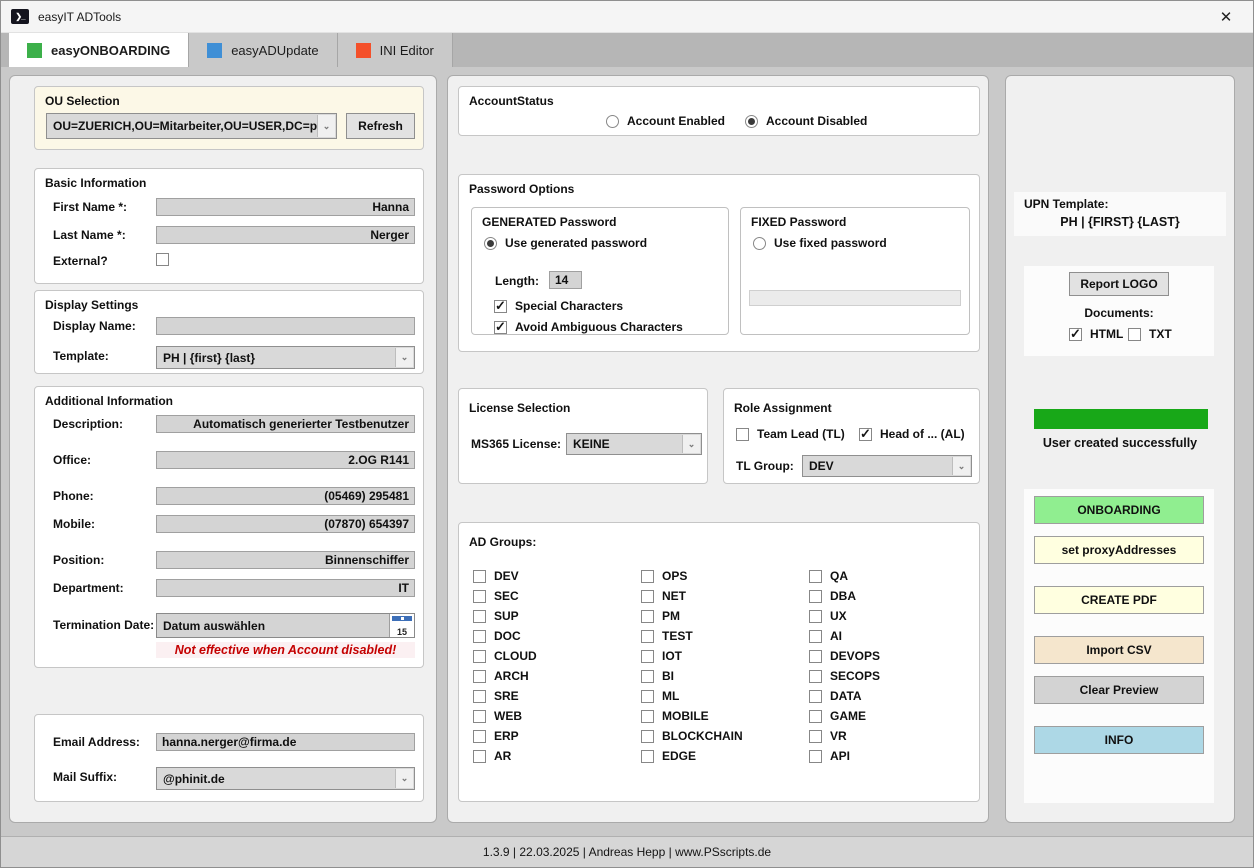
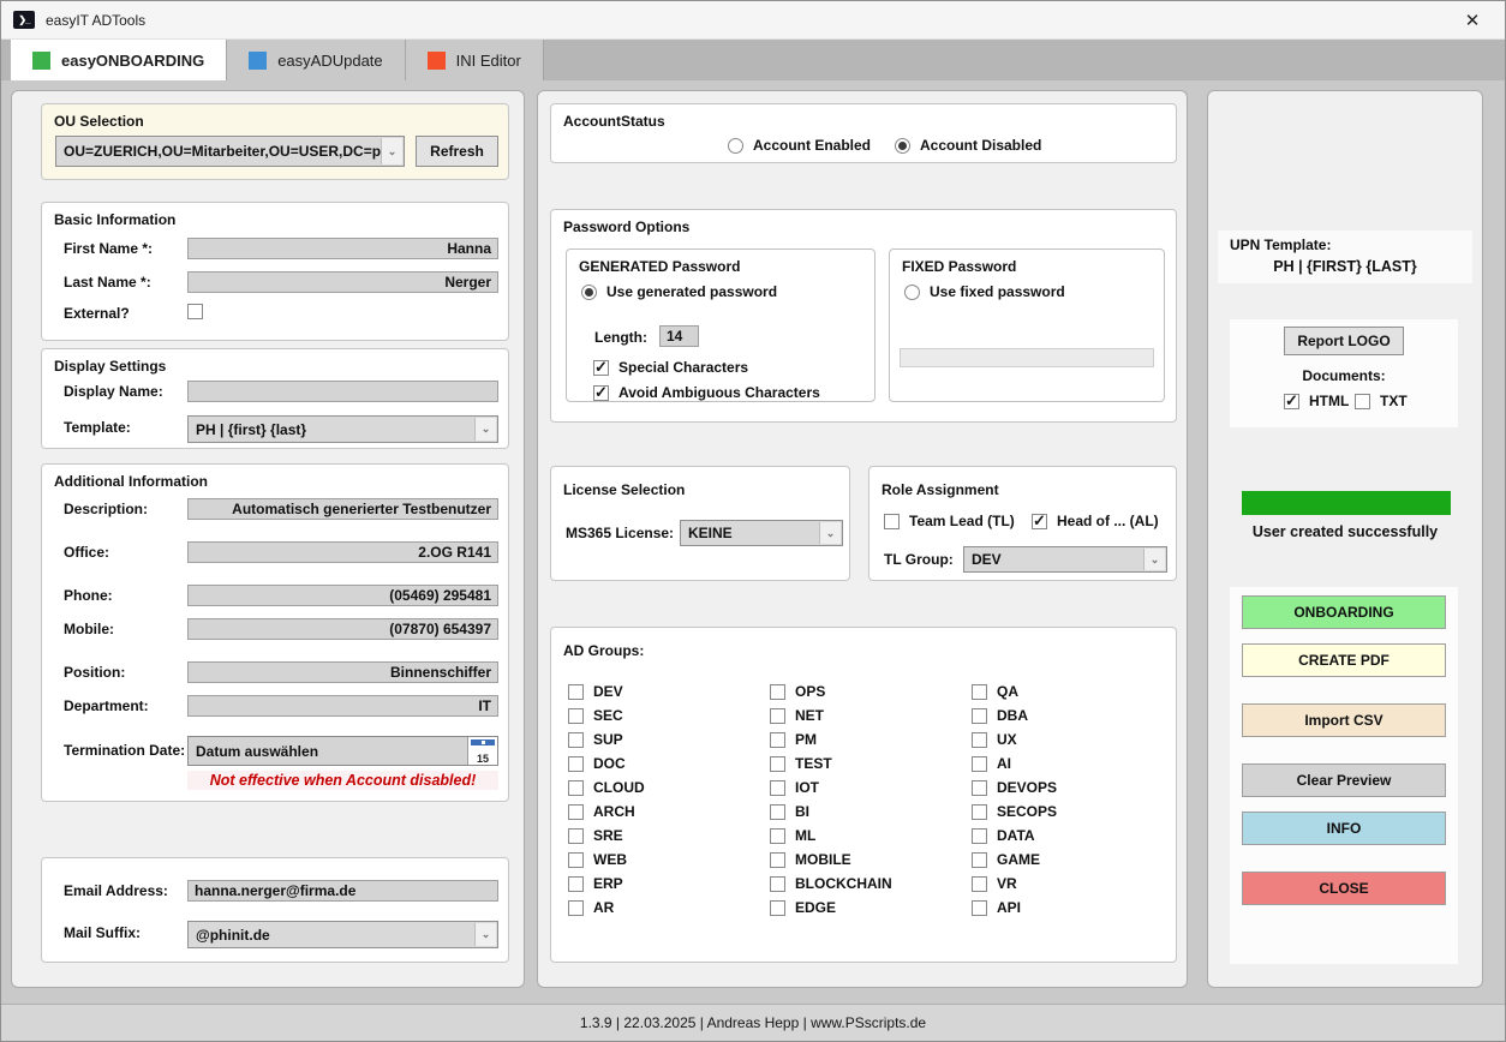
  ❯_
  easyIT ADTools
  ✕
  easyONBOARDING
  easyADUpdate
  INI Editor
  OU Selection
  OU=ZUERICH,OU=Mitarbeiter,OU=USER,DC=p
  ⌄
  Refresh
  Basic Information
  First Name *:
  Hanna
  Last Name *:
  Nerger
  External?
  Display Settings
  Display Name:
  Template:
  PH | {first} {last}
  ⌄
  Additional Information
  Description:
  Automatisch generierter Testbenutzer
  Office:
  2.OG R141
  Phone:
  (05469) 295481
  Mobile:
  (07870) 654397
  Position:
  Binnenschiffer
  Department:
  IT
  Termination Date:
  Datum auswählen
  15
  Not effective when Account disabled!
  Email Address:
  hanna.nerger@firma.de
  Mail Suffix:
  @phinit.de
  ⌄
  AccountStatus
  Account Enabled
  Account Disabled
  Password Options
  GENERATED Password
  Use generated password
  Length:
  14
  Special Characters
  Avoid Ambiguous Characters
  FIXED Password
  Use fixed password
  License Selection
  MS365 License:
  KEINE
  ⌄
  Role Assignment
  Team Lead (TL)
  Head of ... (AL)
  TL Group:
  DEV
  ⌄
  AD Groups:
  DEV
  SEC
  SUP
  DOC
  CLOUD
  ARCH
  SRE
  WEB
  ERP
  AR
  OPS
  NET
  PM
  TEST
  IOT
  BI
  ML
  MOBILE
  BLOCKCHAIN
  EDGE
  QA
  DBA
  UX
  AI
  DEVOPS
  SECOPS
  DATA
  GAME
  VR
  API
  UPN Template:
  PH | {FIRST} {LAST}
  Report LOGO
  Documents:
  HTML
  TXT
  User created successfully
  ONBOARDING
- set proxyAddresses
  CREATE PDF
  Import CSV
  Clear Preview
  INFO
+ CLOSE
  1.3.9 | 22.03.2025 | Andreas Hepp | www.PSscripts.de
